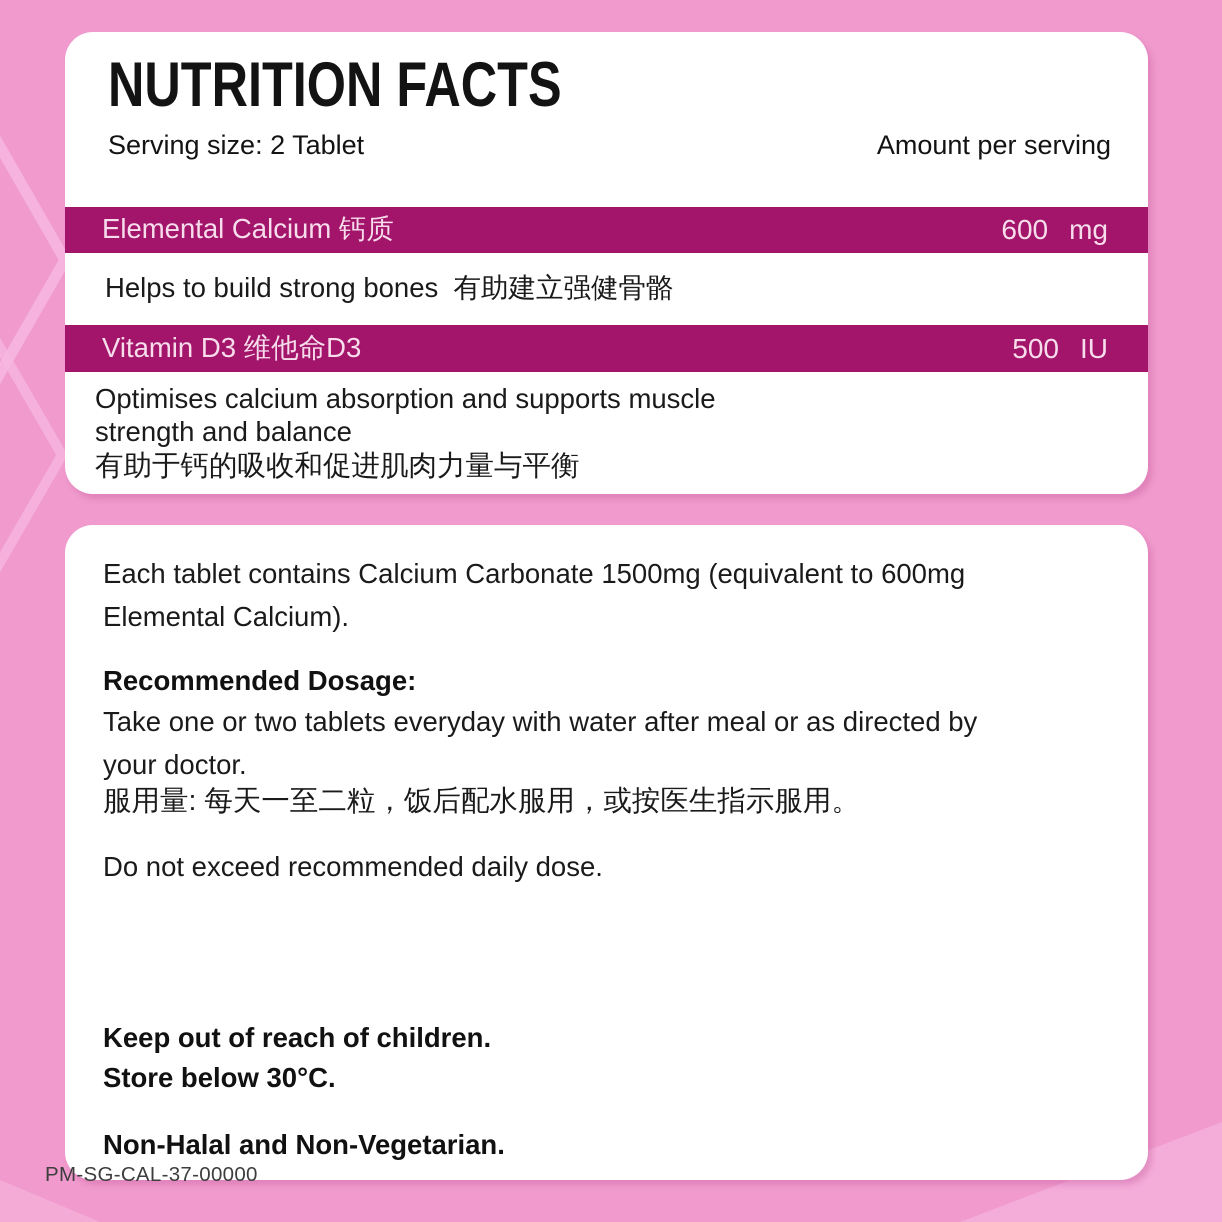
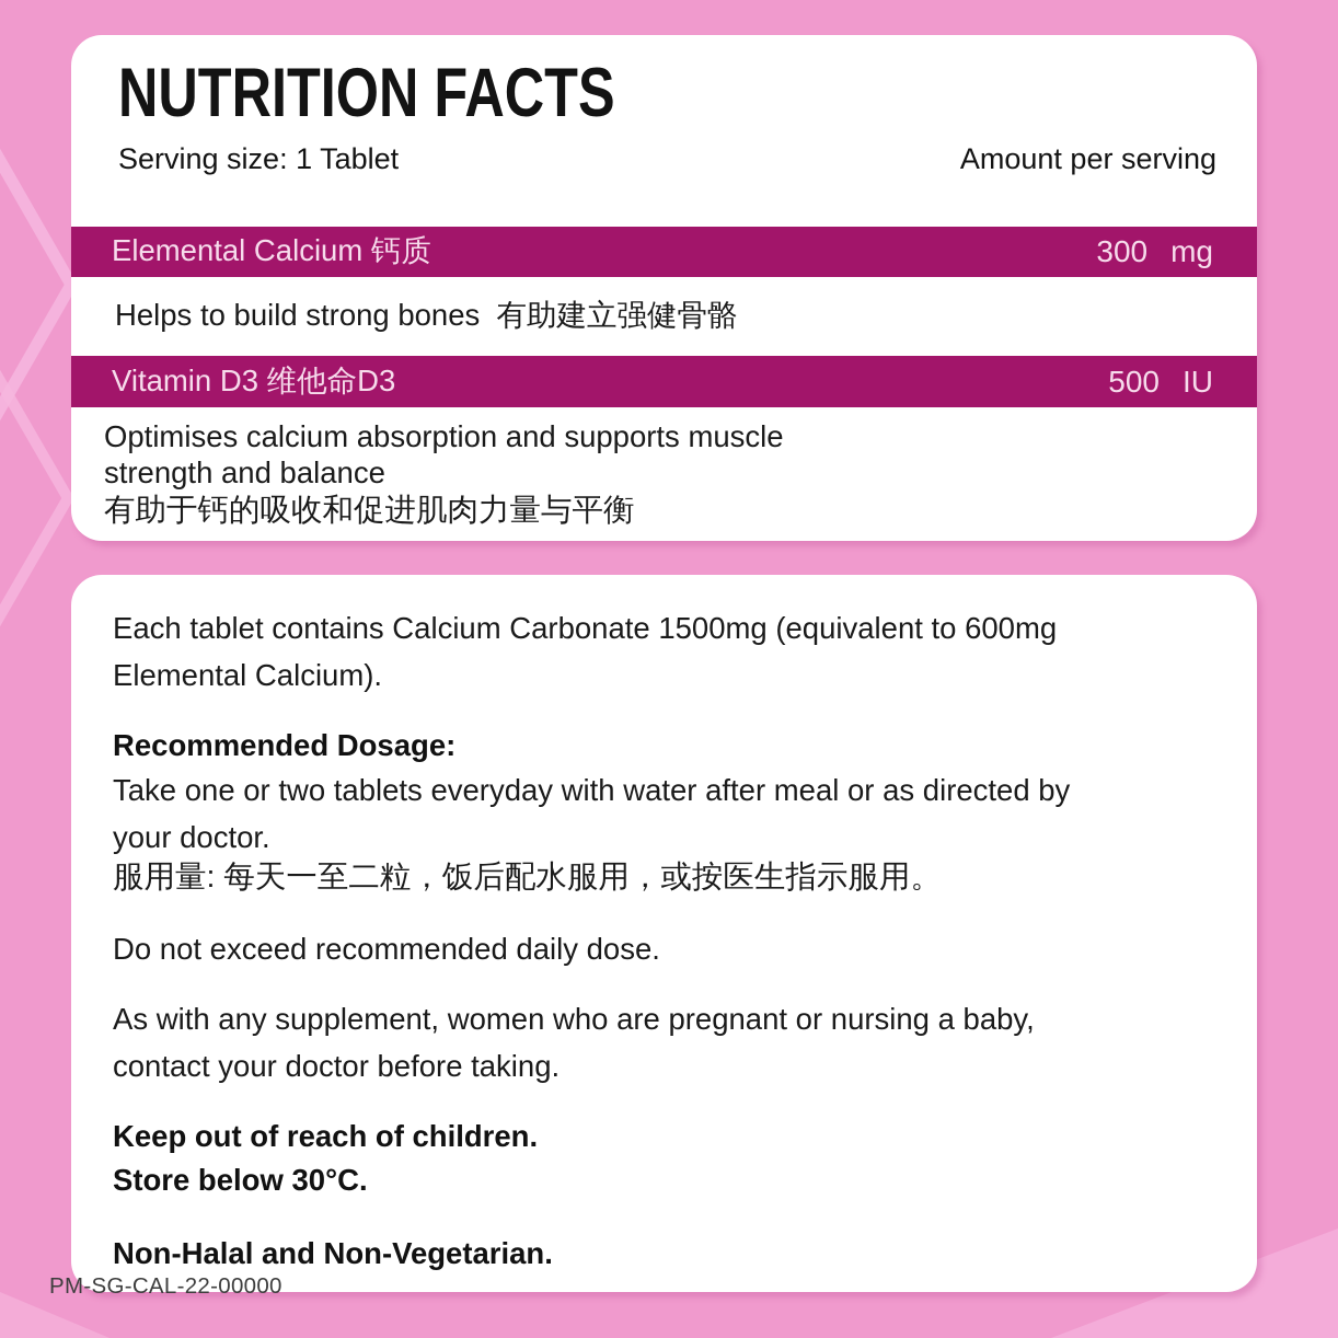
  NUTRITION FACTS
- Serving size: 2 Tablet
+ Serving size: 1 Tablet
  Amount per serving
  Elemental Calcium 钙质
- 600
+ 300
  mg
  Helps to build strong bones 有助建立强健骨骼
  Vitamin D3 维他命D3
  500
  IU
  Optimises calcium absorption and supports muscle
  strength and balance
  有助于钙的吸收和促进肌肉力量与平衡
  Each tablet contains Calcium Carbonate 1500mg (equivalent to 600mg
  Elemental Calcium).
  Recommended Dosage:
  Take one or two tablets everyday with water after meal or as directed by
  your doctor.
  服用量: 每天一至二粒，饭后配水服用，或按医生指示服用。
  Do not exceed recommended daily dose.
+ As with any supplement, women who are pregnant or nursing a baby,
+ contact your doctor before taking.
  Keep out of reach of children.
  Store below 30°C.
  Non-Halal and Non-Vegetarian.
- PM-SG-CAL-37-00000
+ PM-SG-CAL-22-00000
